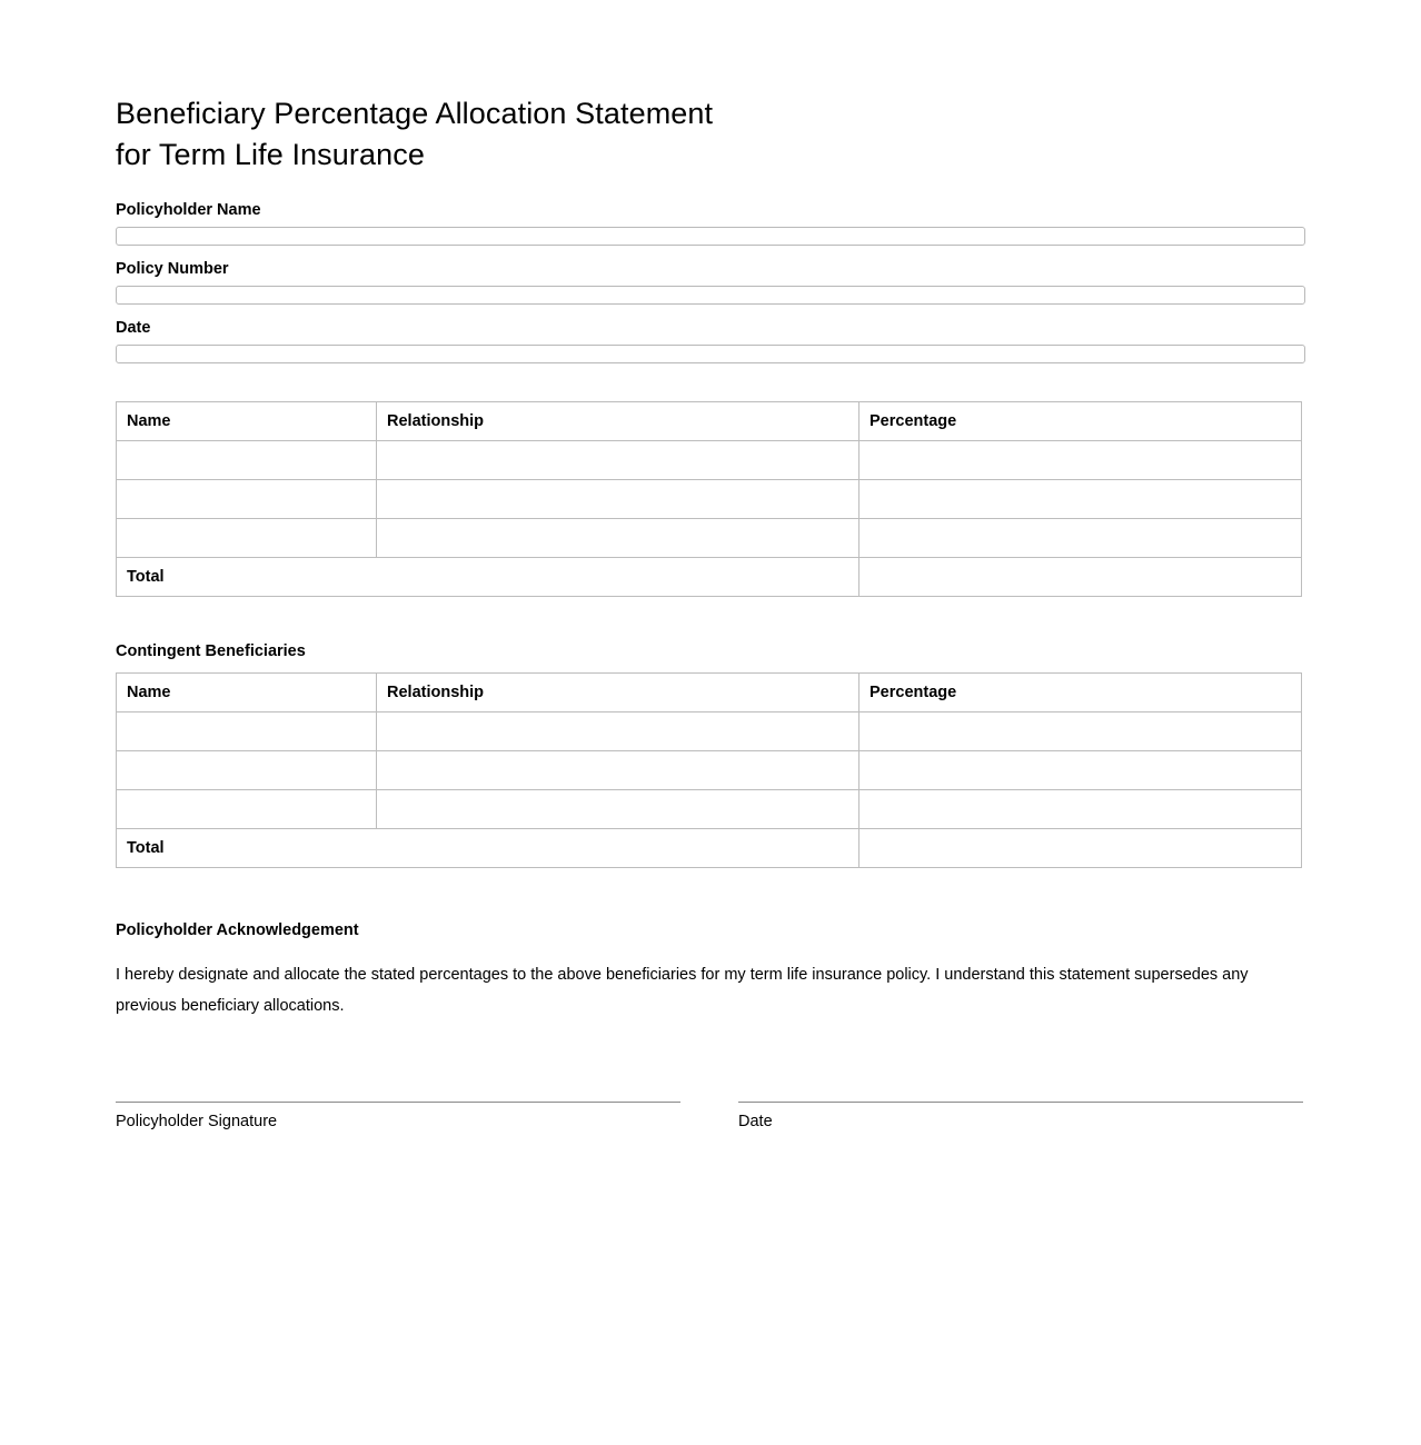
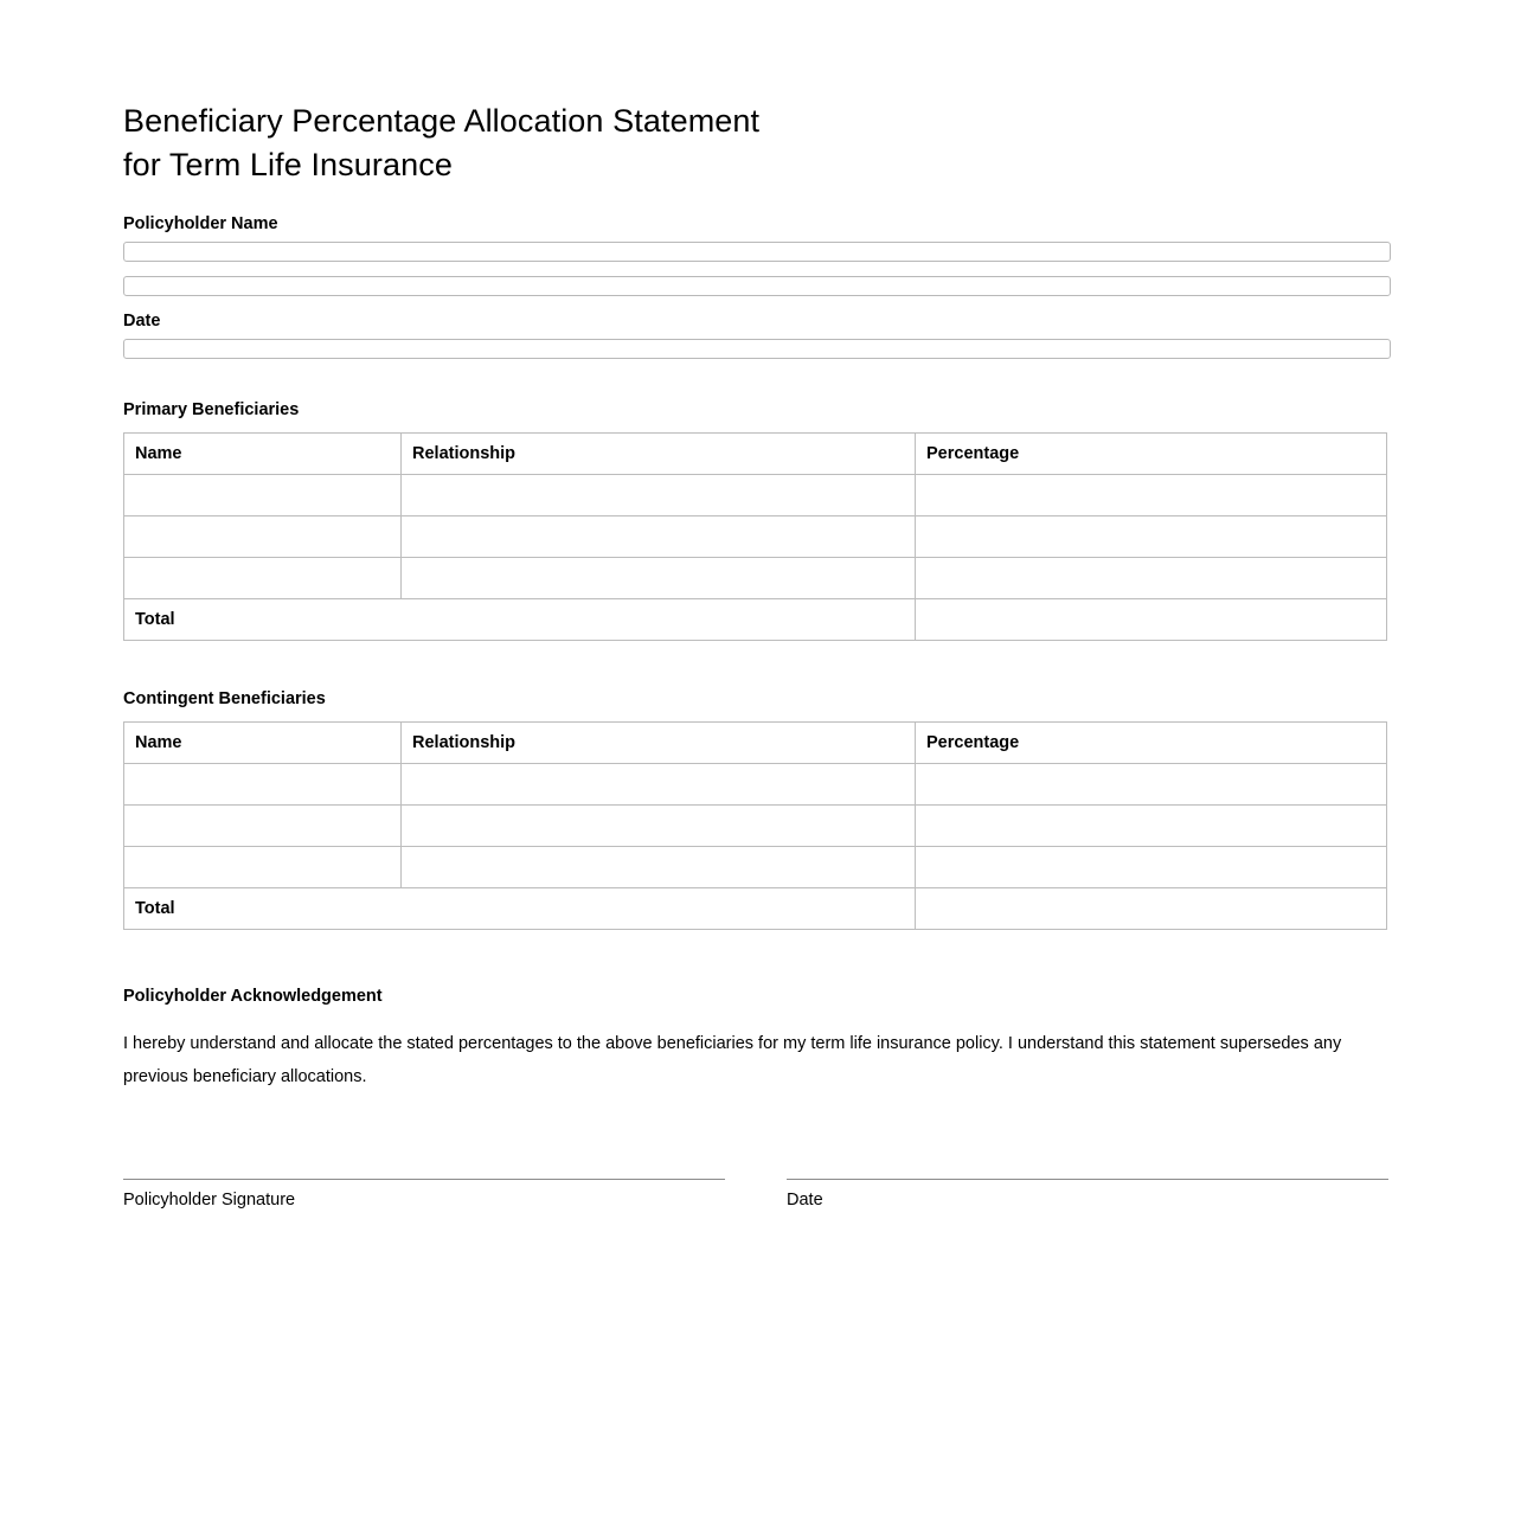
  Beneficiary Percentage Allocation Statement
  for Term Life Insurance
  Policyholder Name
- Policy Number
  Date
+ Primary Beneficiaries
  Name	Relationship	Percentage
  Total
  Contingent Beneficiaries
  Name	Relationship	Percentage
  Total
  Policyholder Acknowledgement
- I hereby designate and allocate the stated percentages to the above beneficiaries for my term life insurance policy. I understand this statement supersedes any previous beneficiary allocations.
+ I hereby understand and allocate the stated percentages to the above beneficiaries for my term life insurance policy. I understand this statement supersedes any previous beneficiary allocations.
  Policyholder Signature
  Date
